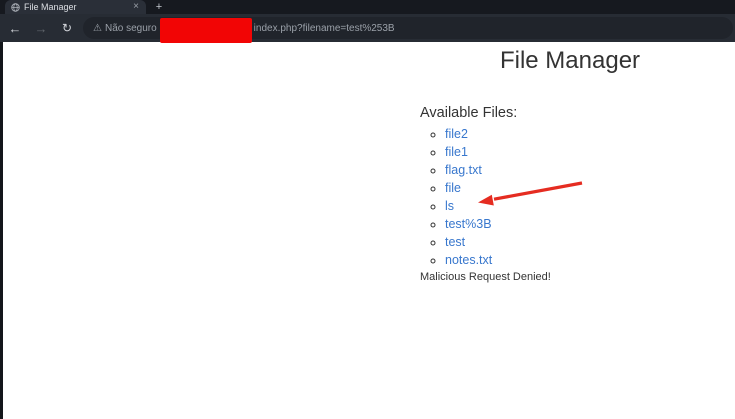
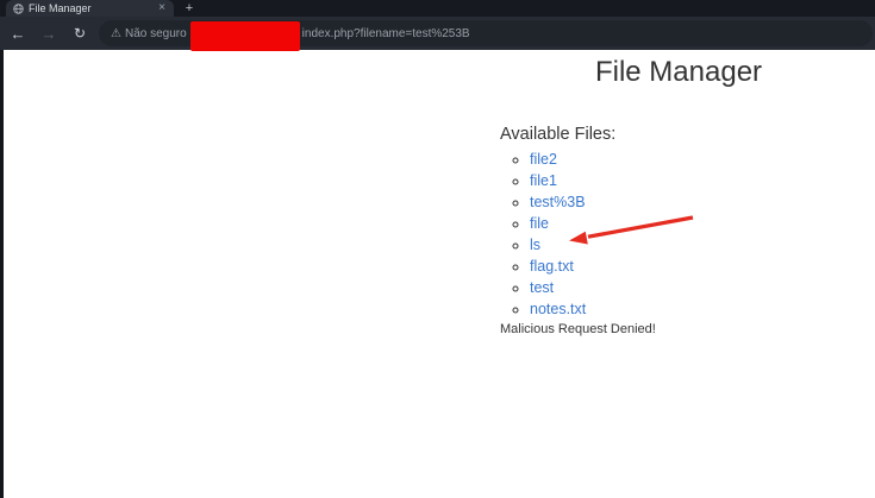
  File Manager
  ×
  +
  ←
  →
  ↻
  ⚠
  Não seguro
  index.php?filename=test%253B
  File Manager
  Available Files:
  file2
  file1
- flag.txt
+ test%3B
  file
  ls
- test%3B
+ flag.txt
  test
  notes.txt
  Malicious Request Denied!
